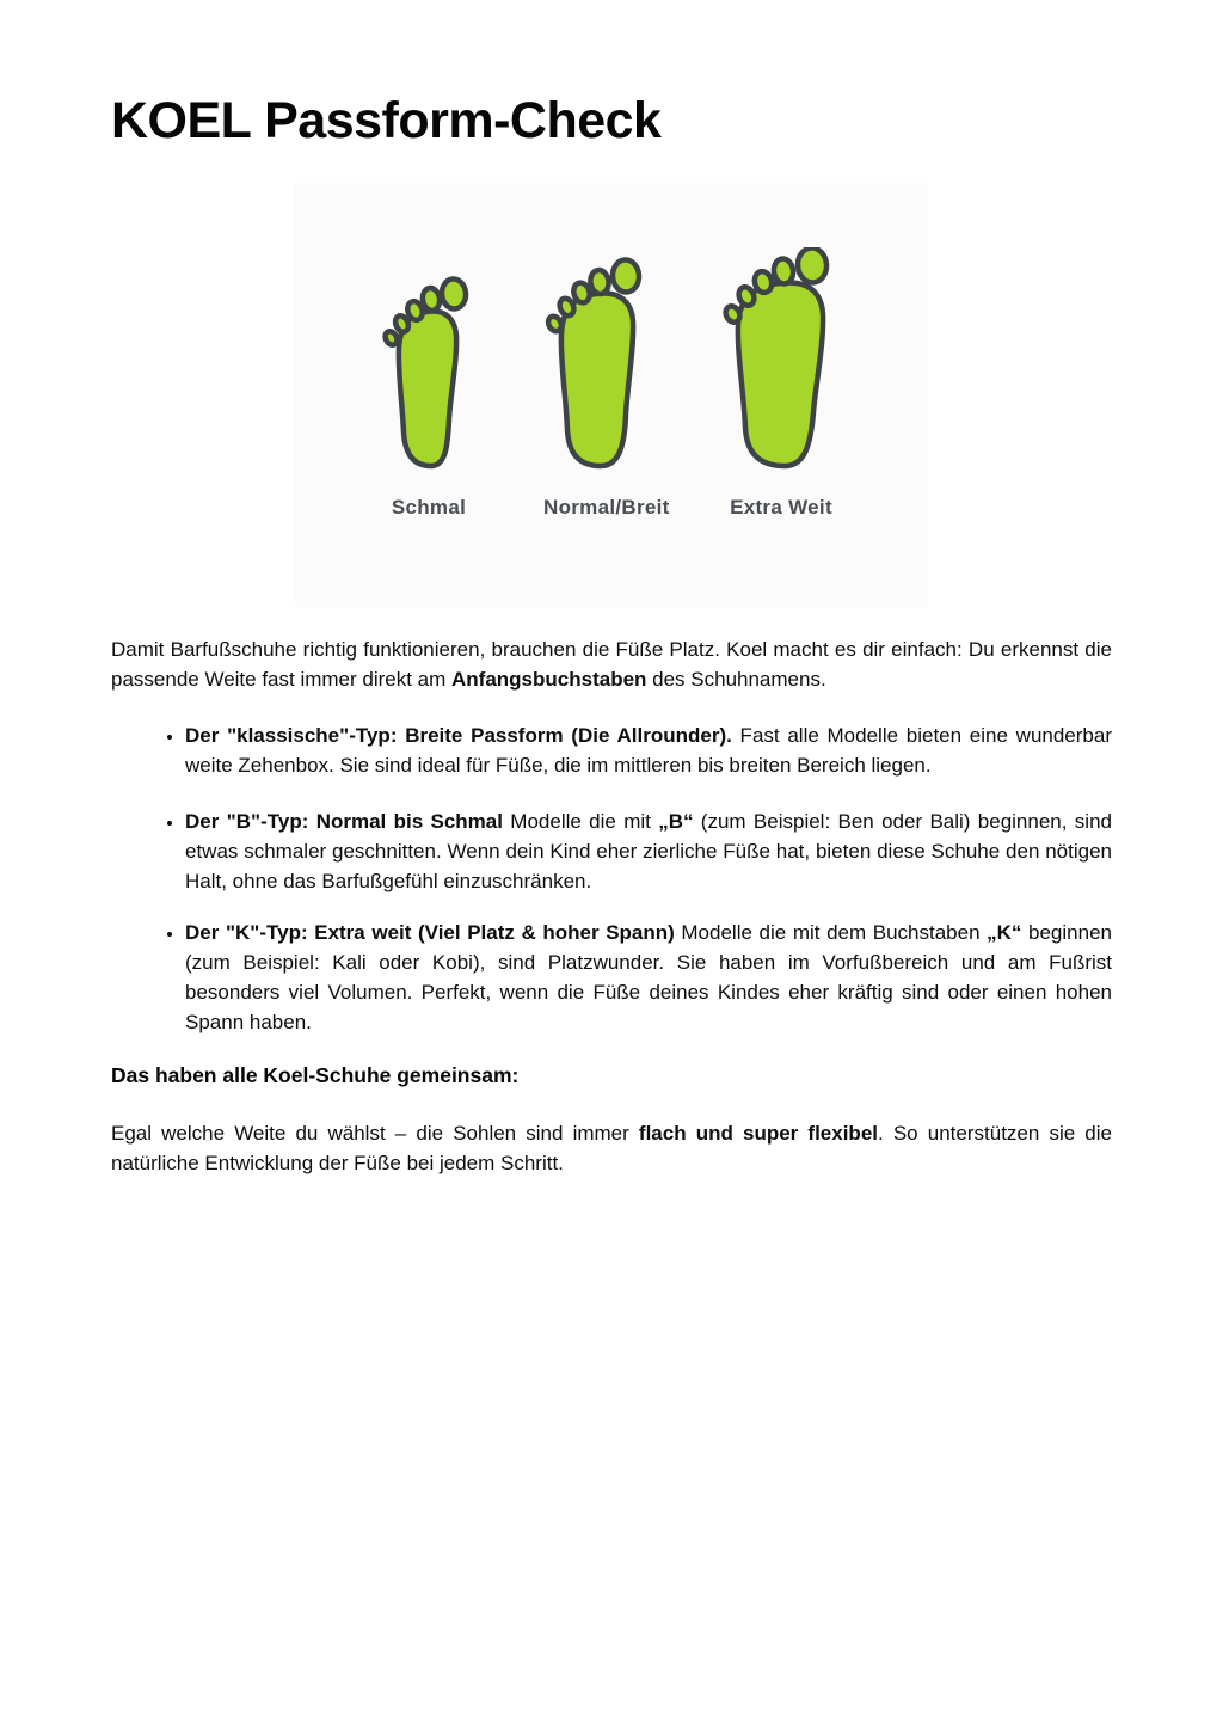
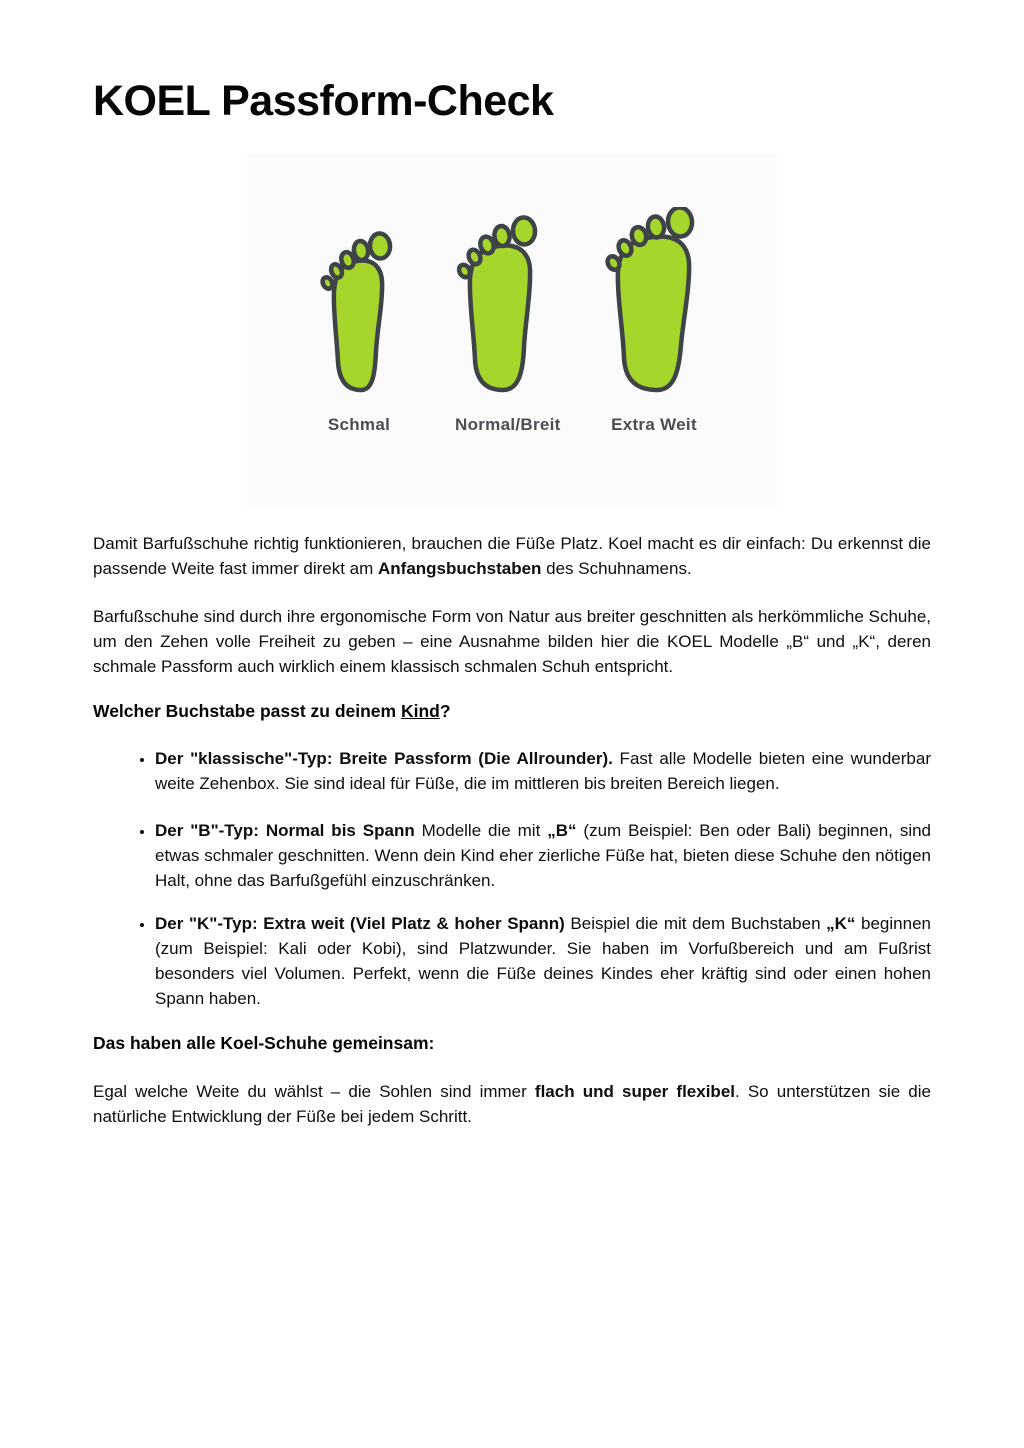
  KOEL Passform-Check
  Schmal
  Normal/Breit
  Extra Weit
  Damit Barfußschuhe richtig funktionieren, brauchen die Füße Platz. Koel macht es dir einfach: Du erkennst die passende Weite fast immer direkt am Anfangsbuchstaben des Schuhnamens.
+ Barfußschuhe sind durch ihre ergonomische Form von Natur aus breiter geschnitten als herkömmliche Schuhe, um den Zehen volle Freiheit zu geben – eine Ausnahme bilden hier die KOEL Modelle „B“ und „K“, deren schmale Passform auch wirklich einem klassisch schmalen Schuh entspricht.
+ Welcher Buchstabe passt zu deinem Kind?
  Der "klassische"-Typ: Breite Passform (Die Allrounder). Fast alle Modelle bieten eine wunderbar weite Zehenbox. Sie sind ideal für Füße, die im mittleren bis breiten Bereich liegen.
- Der "B"-Typ: Normal bis Schmal Modelle die mit „B“ (zum Beispiel: Ben oder Bali) beginnen, sind etwas schmaler geschnitten. Wenn dein Kind eher zierliche Füße hat, bieten diese Schuhe den nötigen Halt, ohne das Barfußgefühl einzuschränken.
+ Der "B"-Typ: Normal bis Spann Modelle die mit „B“ (zum Beispiel: Ben oder Bali) beginnen, sind etwas schmaler geschnitten. Wenn dein Kind eher zierliche Füße hat, bieten diese Schuhe den nötigen Halt, ohne das Barfußgefühl einzuschränken.
- Der "K"-Typ: Extra weit (Viel Platz & hoher Spann) Modelle die mit dem Buchstaben „K“ beginnen (zum Beispiel: Kali oder Kobi), sind Platzwunder. Sie haben im Vorfußbereich und am Fußrist besonders viel Volumen. Perfekt, wenn die Füße deines Kindes eher kräftig sind oder einen hohen Spann haben.
+ Der "K"-Typ: Extra weit (Viel Platz & hoher Spann) Beispiel die mit dem Buchstaben „K“ beginnen (zum Beispiel: Kali oder Kobi), sind Platzwunder. Sie haben im Vorfußbereich und am Fußrist besonders viel Volumen. Perfekt, wenn die Füße deines Kindes eher kräftig sind oder einen hohen Spann haben.
  Das haben alle Koel-Schuhe gemeinsam:
  Egal welche Weite du wählst – die Sohlen sind immer flach und super flexibel. So unterstützen sie die natürliche Entwicklung der Füße bei jedem Schritt.
